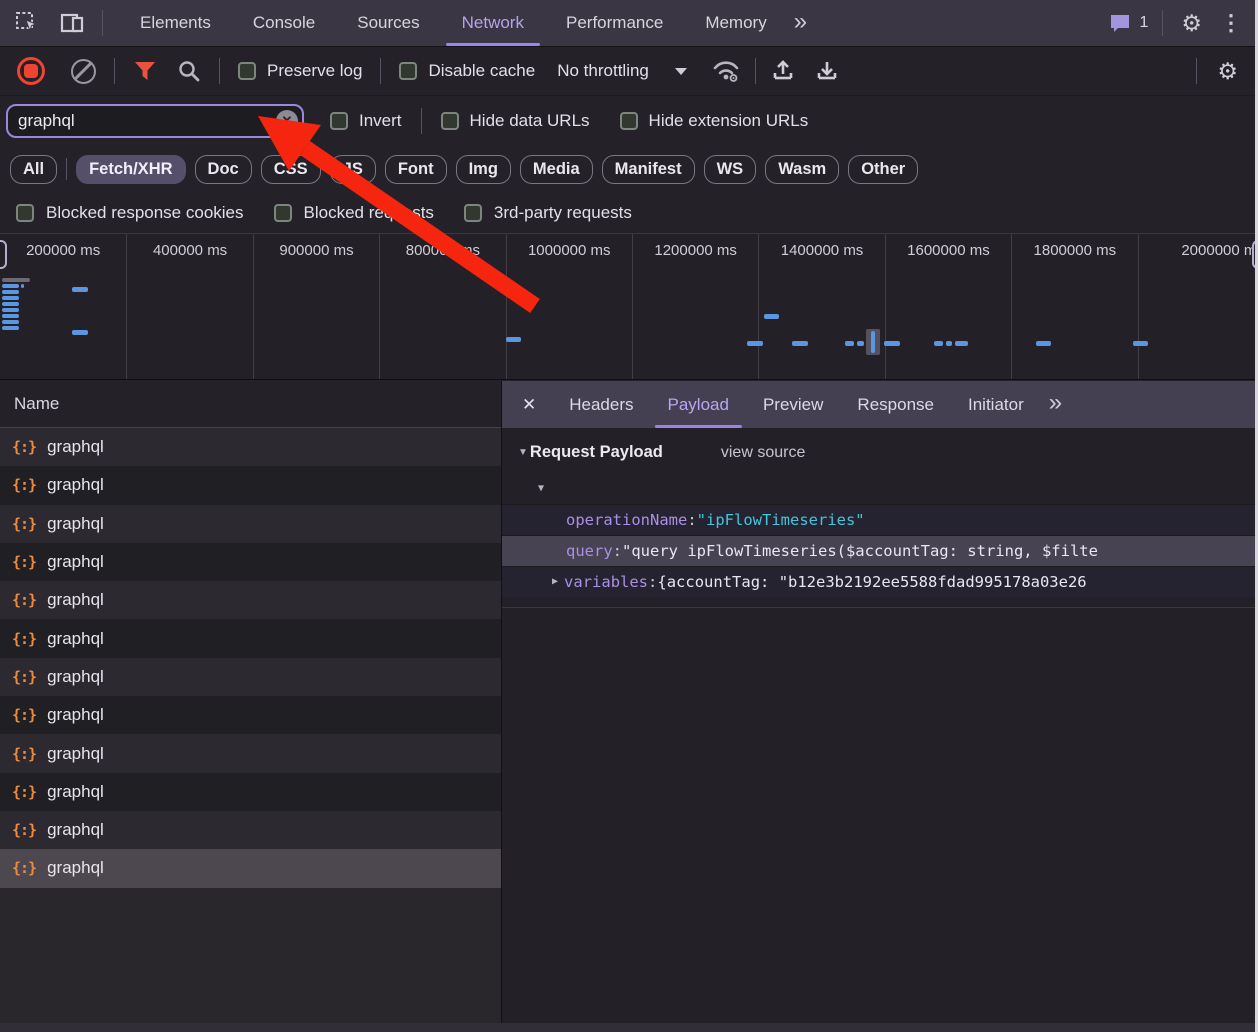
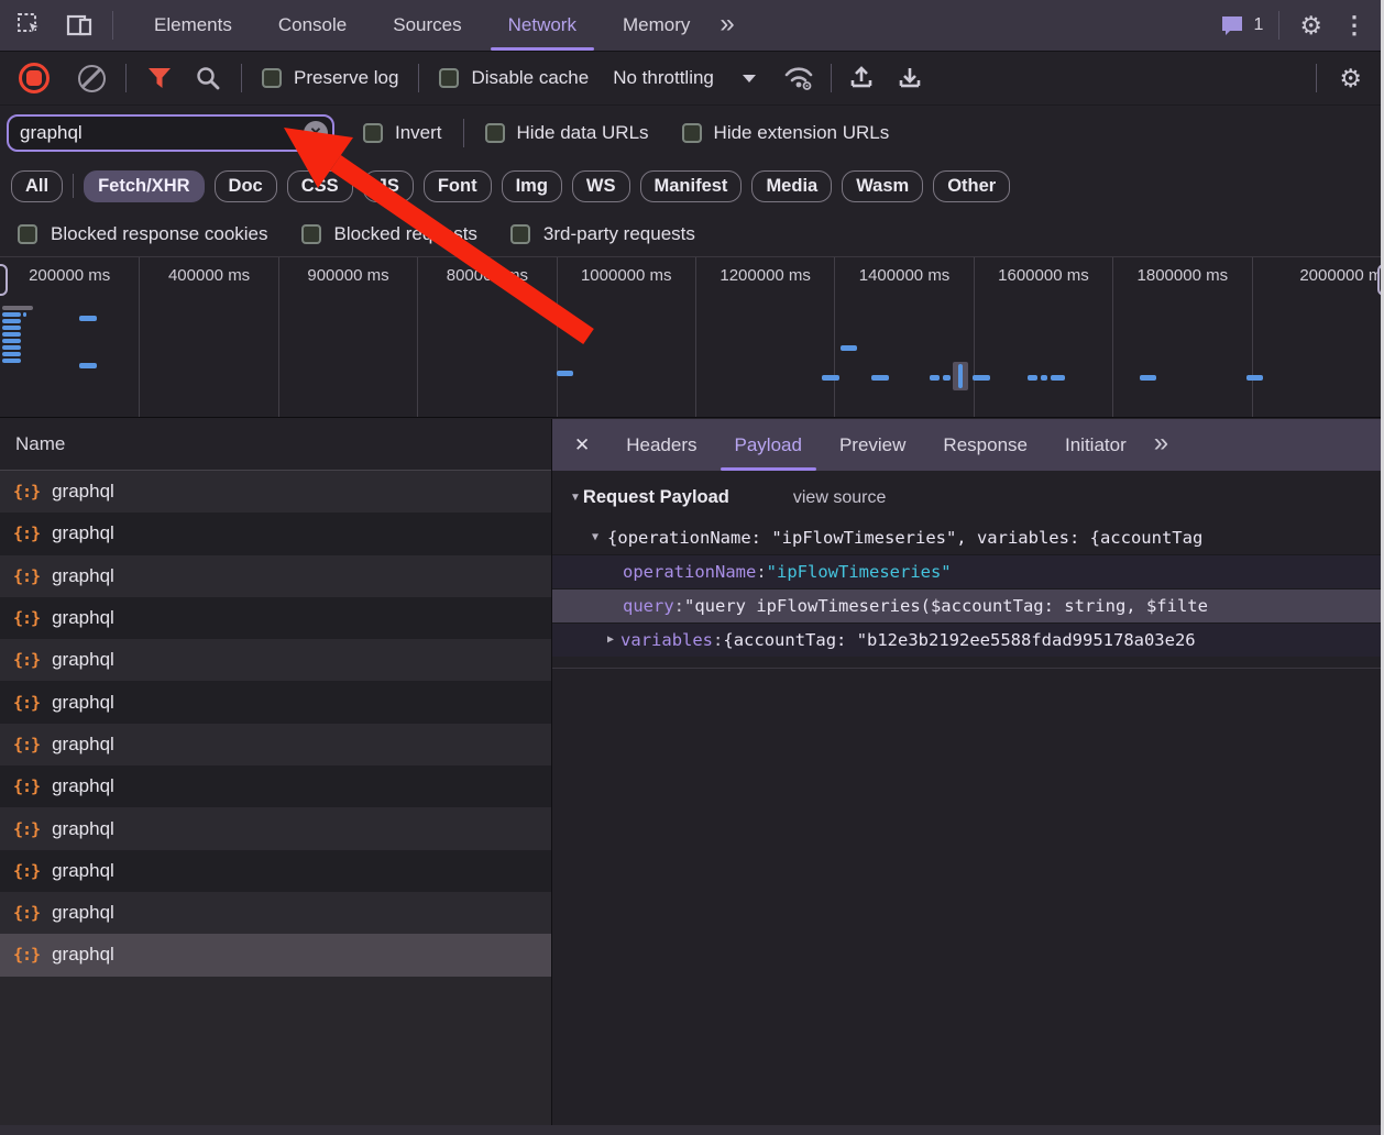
  Elements
  Console
  Sources
  Network
- Performance
  Memory
  »
  1
  ⚙
  ⋮
  Preserve log
  Disable cache
  No throttling
  ⚙
  graphql
  Invert
  Hide data URLs
  Hide extension URLs
  All
  Fetch/XHR
  Doc
  CSS
  Font
  Img
- Media
+ WS
  Manifest
- WS
+ Media
  Wasm
  Other
  Blocked response cookies
  Blocked rests
  3rd-party requests
  200000 ms
  400000 ms
  900000 ms
  1000000 ms
  1200000 ms
  1400000 ms
  1600000 ms
  1800000 ms
  2000000 m
  Name
  {:}
  graphql
  {:}
  graphql
  {:}
  graphql
  {:}
  graphql
  {:}
  graphql
  {:}
  graphql
  {:}
  graphql
  {:}
  graphql
  {:}
  graphql
  {:}
  graphql
  {:}
  graphql
  {:}
  graphql
  ✕
  Headers
  Payload
  Preview
  Response
  Initiator
  »
  ▼
  Request Payload
  view source
  ▼
+ {operationName: "ipFlowTimeseries", variables: {accountTag
  operationName
  :
  "ipFlowTimeseries"
  query
  :
  "query ipFlowTimeseries($accountTag: string, $filte
  ▶
  variables
  :
  {accountTag: "b12e3b2192ee5588fdad995178a03e26
